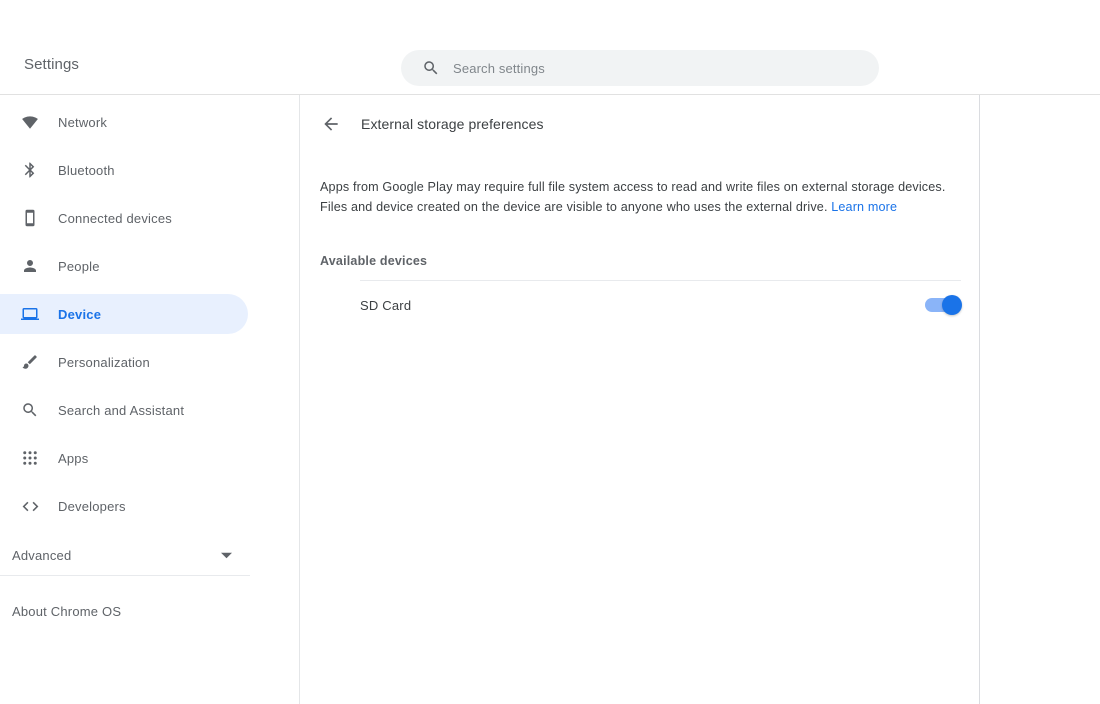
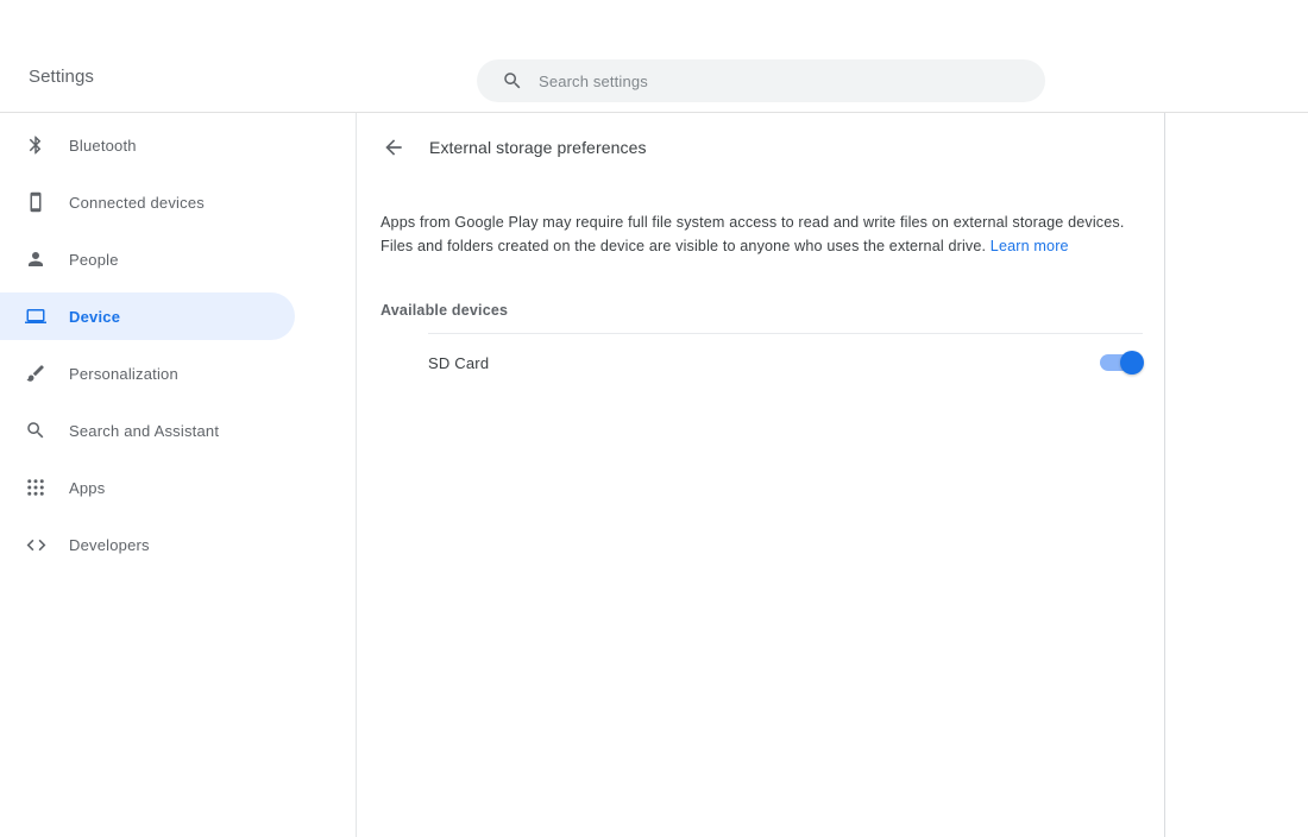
  Settings
  Search settings
- Network
  Bluetooth
  Connected devices
  People
  Device
  Personalization
  Search and Assistant
  Apps
  Developers
- Advanced
- About Chrome OS
  External storage preferences
- Apps from Google Play may require full file system access to read and write files on external storage devices. Files and device created on the device are visible to anyone who uses the external drive. Learn more
+ Apps from Google Play may require full file system access to read and write files on external storage devices. Files and folders created on the device are visible to anyone who uses the external drive. Learn more
  Available devices
  SD Card
